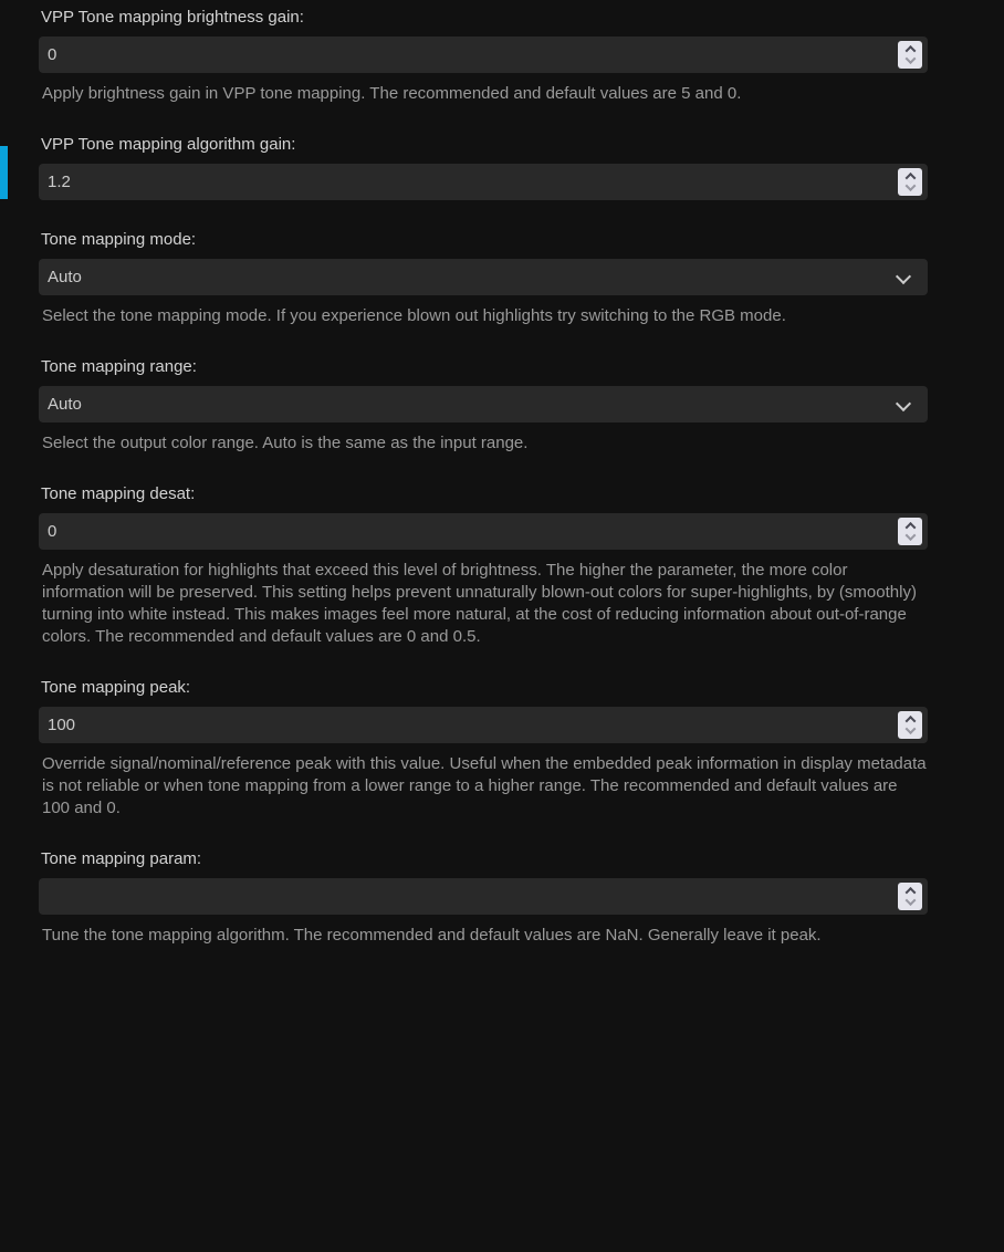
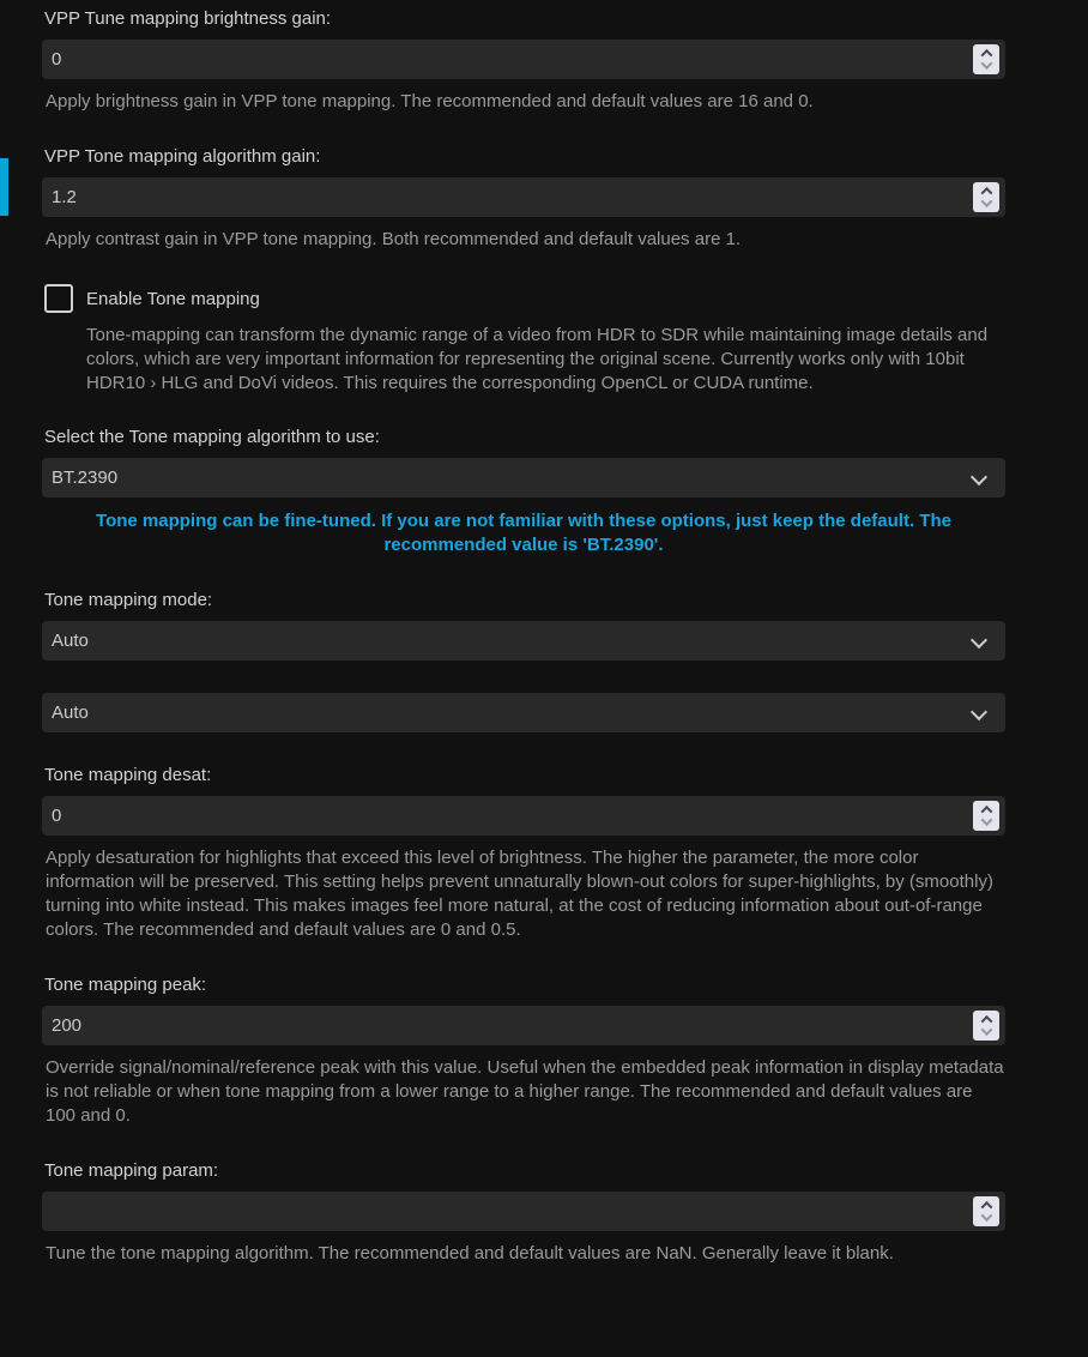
- VPP Tone mapping brightness gain:
+ VPP Tune mapping brightness gain:
  0
- Apply brightness gain in VPP tone mapping. The recommended and default values are 5 and 0.
+ Apply brightness gain in VPP tone mapping. The recommended and default values are 16 and 0.
  VPP Tone mapping algorithm gain:
  1.2
+ Apply contrast gain in VPP tone mapping. Both recommended and default values are 1.
+ Enable Tone mapping
+ Tone-mapping can transform the dynamic range of a video from HDR to SDR while maintaining image details and colors, which are very important information for representing the original scene. Currently works only with 10bit HDR10 › HLG and DoVi videos. This requires the corresponding OpenCL or CUDA runtime.
+ Select the Tone mapping algorithm to use:
+ BT.2390
+ Tone mapping can be fine-tuned. If you are not familiar with these options, just keep the default. The recommended value is 'BT.2390'.
  Tone mapping mode:
  Auto
- Select the tone mapping mode. If you experience blown out highlights try switching to the RGB mode.
- Tone mapping range:
  Auto
- Select the output color range. Auto is the same as the input range.
  Tone mapping desat:
  0
  Apply desaturation for highlights that exceed this level of brightness. The higher the parameter, the more color information will be preserved. This setting helps prevent unnaturally blown-out colors for super-highlights, by (smoothly) turning into white instead. This makes images feel more natural, at the cost of reducing information about out-of-range colors. The recommended and default values are 0 and 0.5.
  Tone mapping peak:
- 100
+ 200
  Override signal/nominal/reference peak with this value. Useful when the embedded peak information in display metadata is not reliable or when tone mapping from a lower range to a higher range. The recommended and default values are 100 and 0.
  Tone mapping param:
- Tune the tone mapping algorithm. The recommended and default values are NaN. Generally leave it peak.
+ Tune the tone mapping algorithm. The recommended and default values are NaN. Generally leave it blank.
